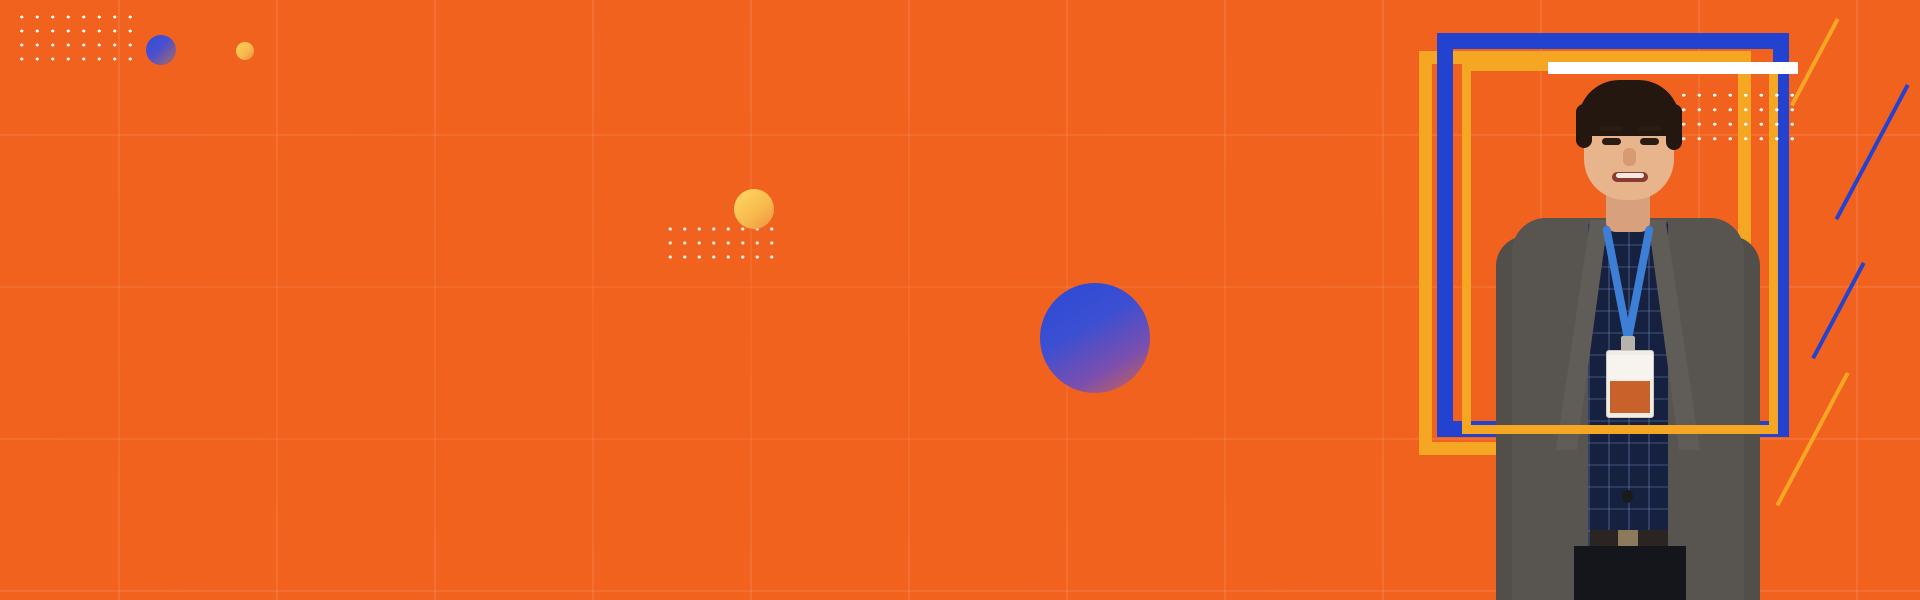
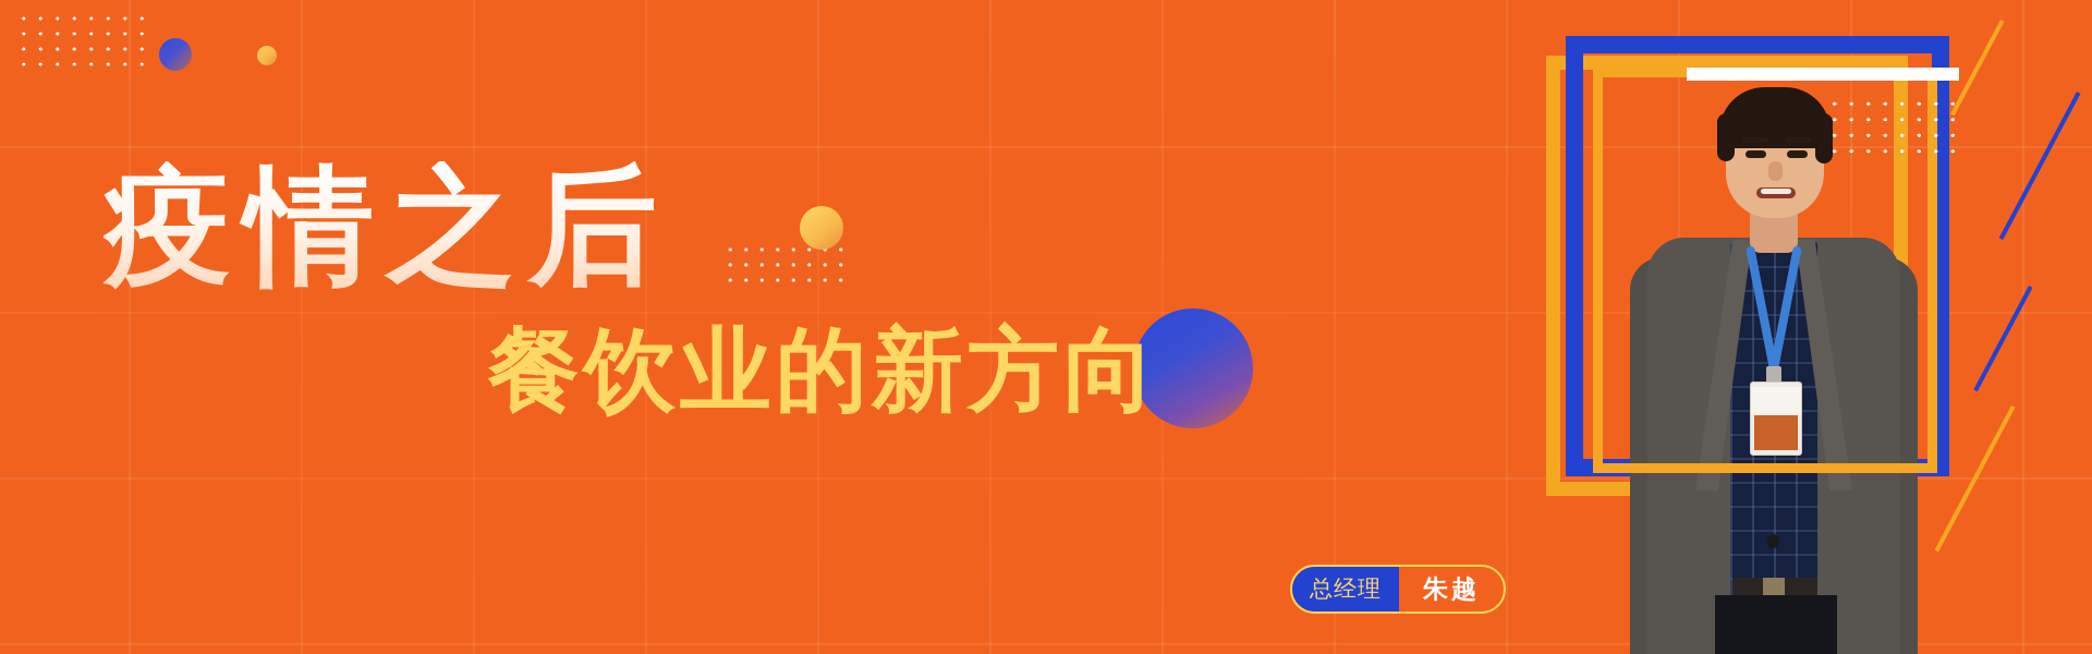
+ 疫情之后
+ 餐饮业的新方向
+ 总经理
+ 朱越
